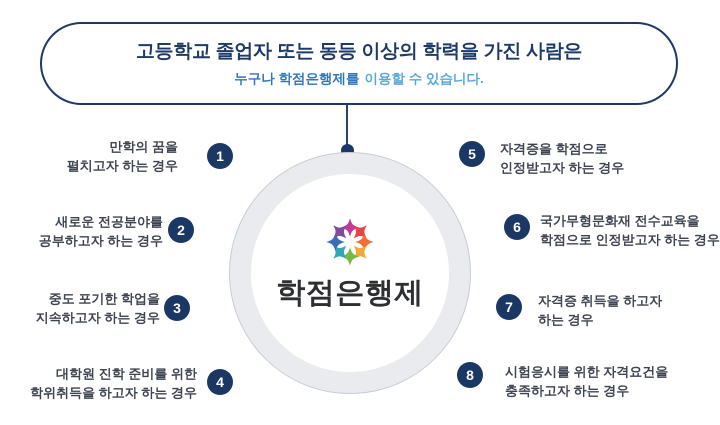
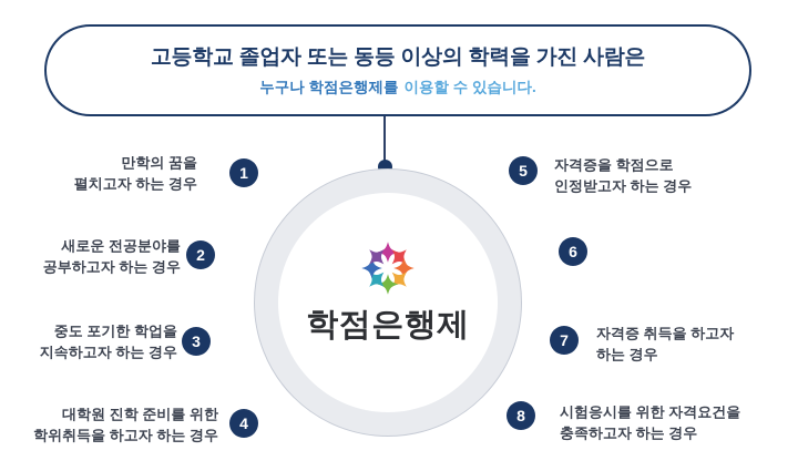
  고등학교 졸업자 또는 동등 이상의 학력을 가진 사람은
  누구나 학점은행제를 이용할 수 있습니다.
  학점은행제
  1
  2
  3
  4
  5
  6
  7
  8
  만학의 꿈을
  펼치고자 하는 경우
  새로운 전공분야를
  공부하고자 하는 경우
  중도 포기한 학업을
  지속하고자 하는 경우
  대학원 진학 준비를 위한
  학위취득을 하고자 하는 경우
  자격증을 학점으로
  인정받고자 하는 경우
- 국가무형문화재 전수교육을
- 학점으로 인정받고자 하는 경우
  자격증 취득을 하고자
  하는 경우
  시험응시를 위한 자격요건을
  충족하고자 하는 경우
